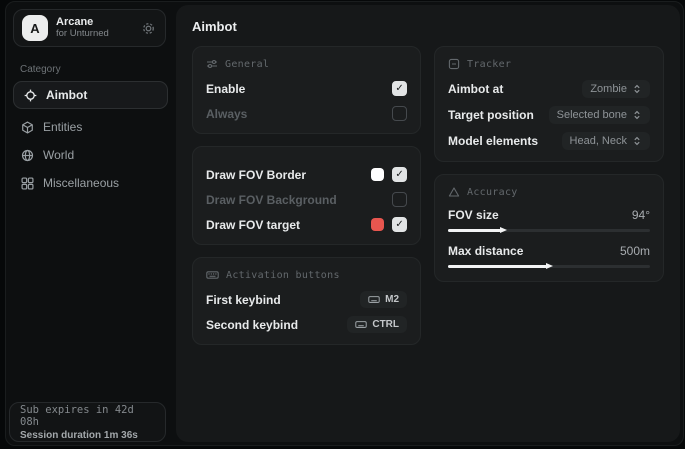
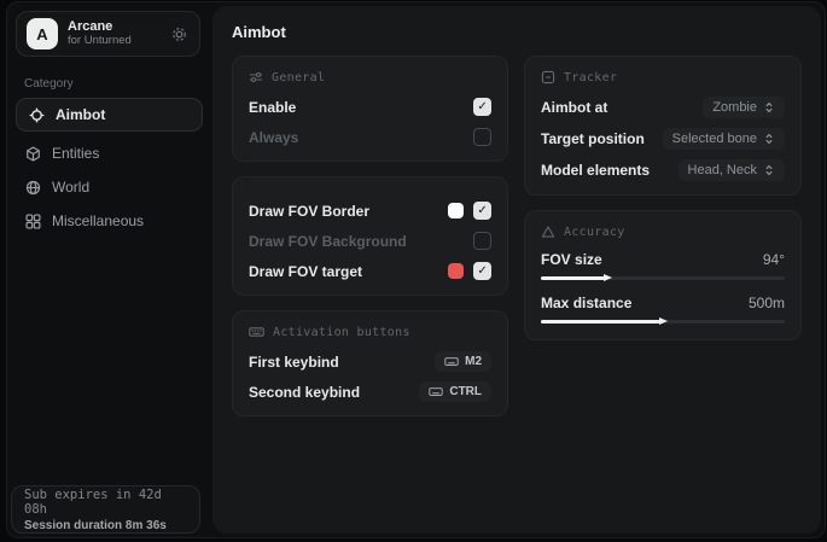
  A
  Arcane
  for Unturned
  Category
  Aimbot
  Entities
  World
  Miscellaneous
  Sub expires in 42d 08h
- Session duration 1m 36s
+ Session duration 8m 36s
  Aimbot
  General
  Enable
  Always
  Draw FOV Border
  Draw FOV Background
  Draw FOV target
  Activation buttons
  First keybind
  M2
  Second keybind
  CTRL
  Tracker
  Aimbot at
  Zombie
  Target position
  Selected bone
  Model elements
  Head, Neck
  Accuracy
  FOV size
  94°
  Max distance
  500m
